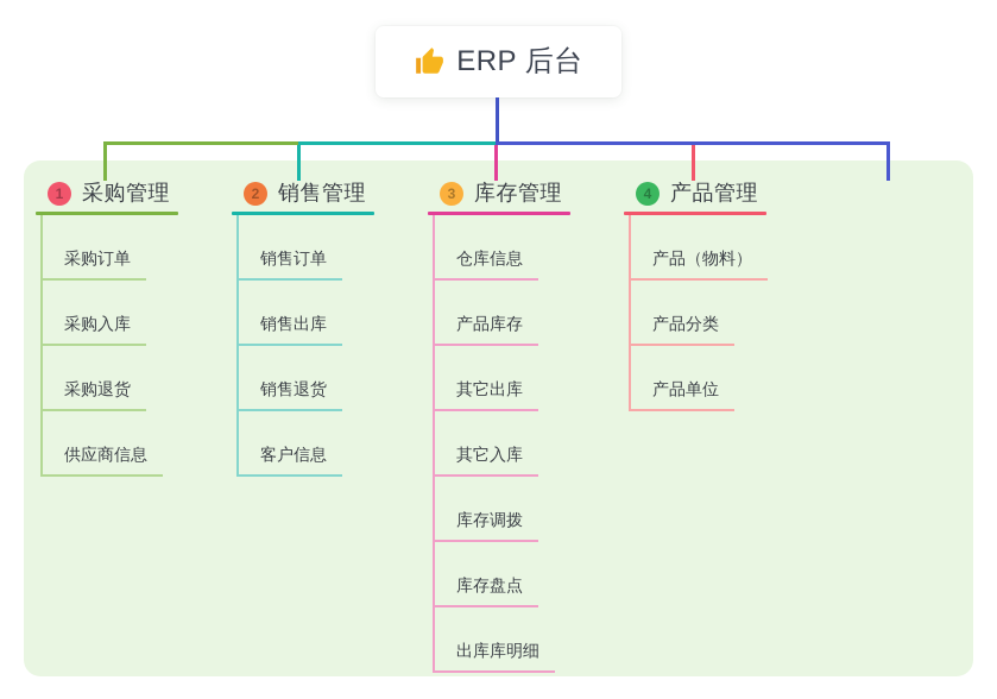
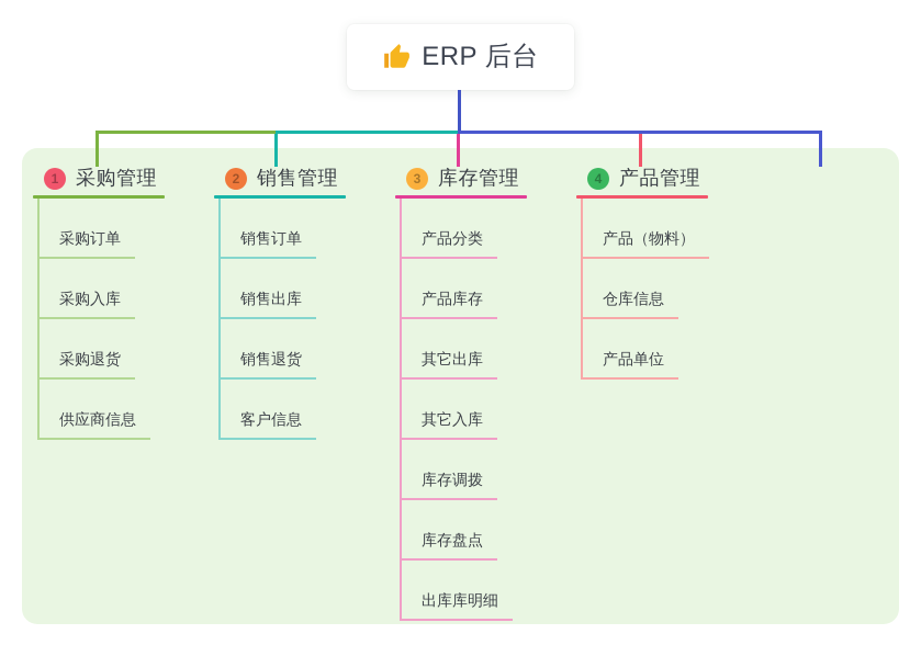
  ERP 后台
  1
  采购管理
  采购订单
  采购入库
  采购退货
  供应商信息
  2
  销售管理
  销售订单
  销售出库
  销售退货
  客户信息
  3
  库存管理
- 仓库信息
+ 产品分类
  产品库存
  其它出库
  其它入库
  库存调拨
  库存盘点
  出库库明细
  4
  产品管理
  产品（物料）
- 产品分类
+ 仓库信息
  产品单位
